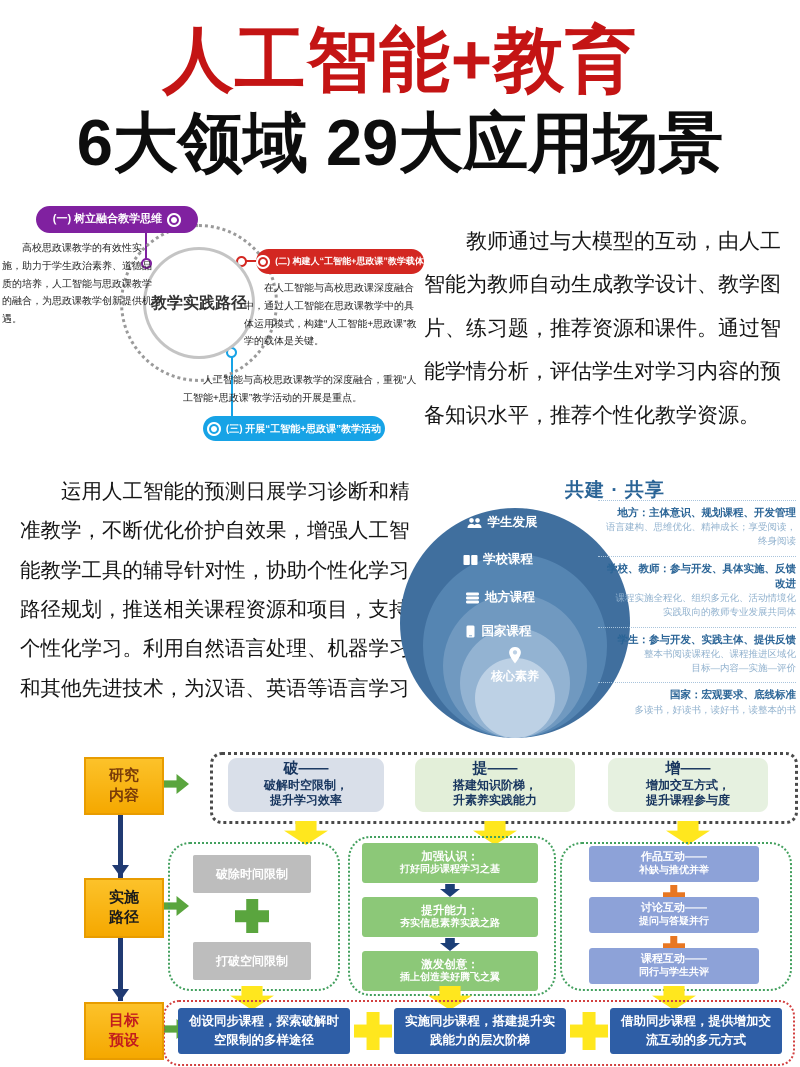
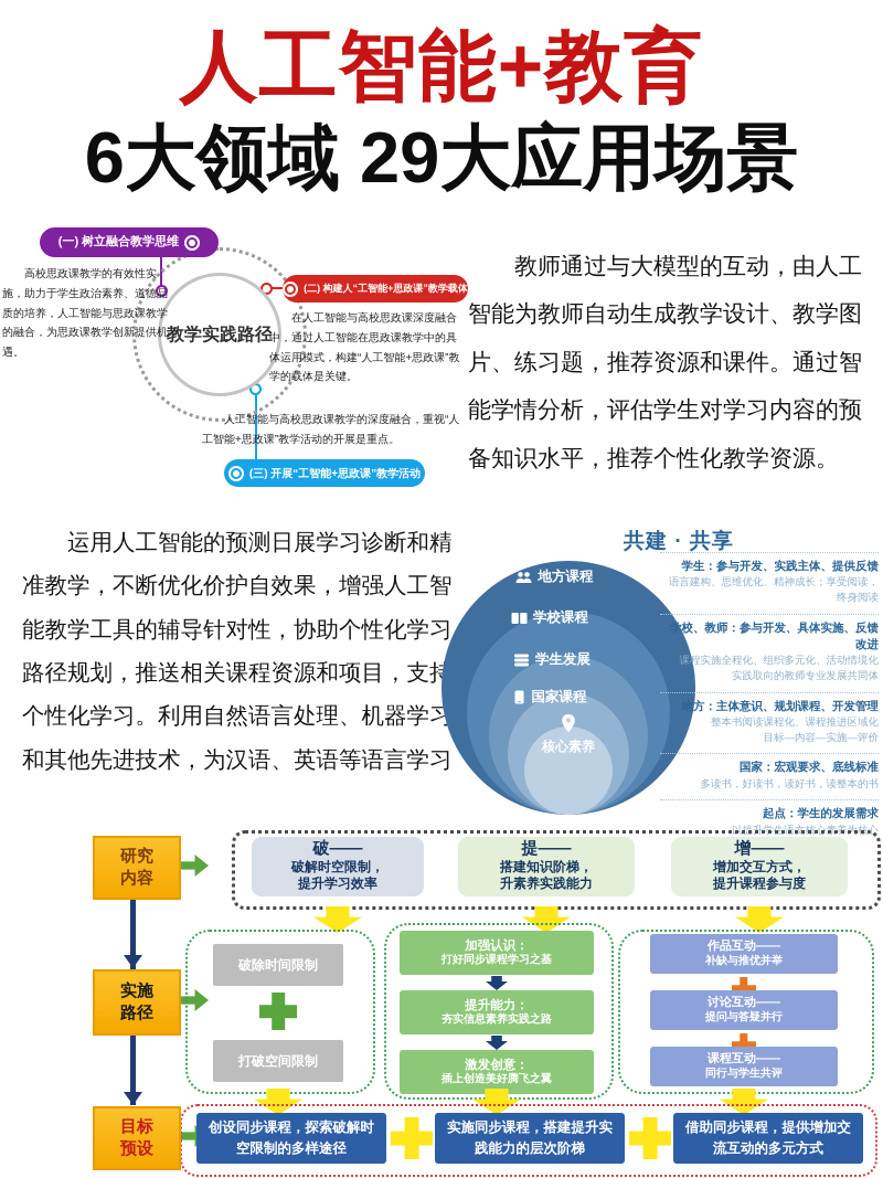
  人工智能+教育
  6大领域 29大应用场景
  教学实践路径
  (一) 树立融合教学思维
  高校思政课教学的有效性实施，助力于学生政治素养、道德品质的培养，人工智能与思政课教学的融合，为思政课教学创新提供机遇。
  (二) 构建人“工智能+思政课”教学载体
  在人工智能与高校思政课深度融合中，通过人工智能在思政课教学中的具体运用模式，构建“人工智能+思政课”教学的载体是关键。
  人工智能与高校思政课教学的深度融合，重视“人工智能+思政课”教学活动的开展是重点。
  (三) 开展“工智能+思政课”教学活动
  教师通过与大模型的互动，由人工智能为教师自动生成教学设计、教学图片、练习题，推荐资源和课件。通过智能学情分析，评估学生对学习内容的预备知识水平，推荐个性化教学资源。
  运用人工智能的预测日展学习诊断和精准教学，不断优化价护自效果，增强人工智能教学工具的辅导针对性，协助个性化学习路径规划，推送相关课程资源和项目，支持个性化学习。利用自然语言处理、机器学习和其他先进技术，为汉语、英语等语言学习
  共建 · 共享
- 学生发展
+ 地方课程
  学校课程
- 地方课程
+ 学生发展
  国家课程
  核心素养
- 地方：主体意识、规划课程、开发管理
+ 学生：参与开发、实践主体、提供反馈
  语言建构、思维优化、精神成长；享受阅读，终身阅读
  学校、教师：参与开发、具体实施、反馈改进
  课程实施全程化、组织多元化、活动情境化
  实践取向的教师专业发展共同体
- 学生：参与开发、实践主体、提供反馈
+ 地方：主体意识、规划课程、开发管理
  整本书阅读课程化、课程推进区域化
  目标—内容—实施—评价
  国家：宏观要求、底线标准
  多读书，好读书，读好书，读整本的书
+ 起点：学生的发展需求
+ 以提升学生语文核心素养为核心
  研究
  内容
  实施
  路径
  目标
  预设
  破——
  破解时空限制，
  提升学习效率
  提——
  搭建知识阶梯，
  升素养实践能力
  增——
  增加交互方式，
  提升课程参与度
  破除时间限制
  打破空间限制
  加强认识：
  打好同步课程学习之基
  提升能力：
  夯实信息素养实践之路
  激发创意：
  插上创造美好腾飞之翼
  作品互动——
  补缺与推优并举
  讨论互动——
  提问与答疑并行
  课程互动——
  同行与学生共评
  创设同步课程，探索破解时空限制的多样途径
  实施同步课程，搭建提升实践能力的层次阶梯
  借助同步课程，提供增加交流互动的多元方式
